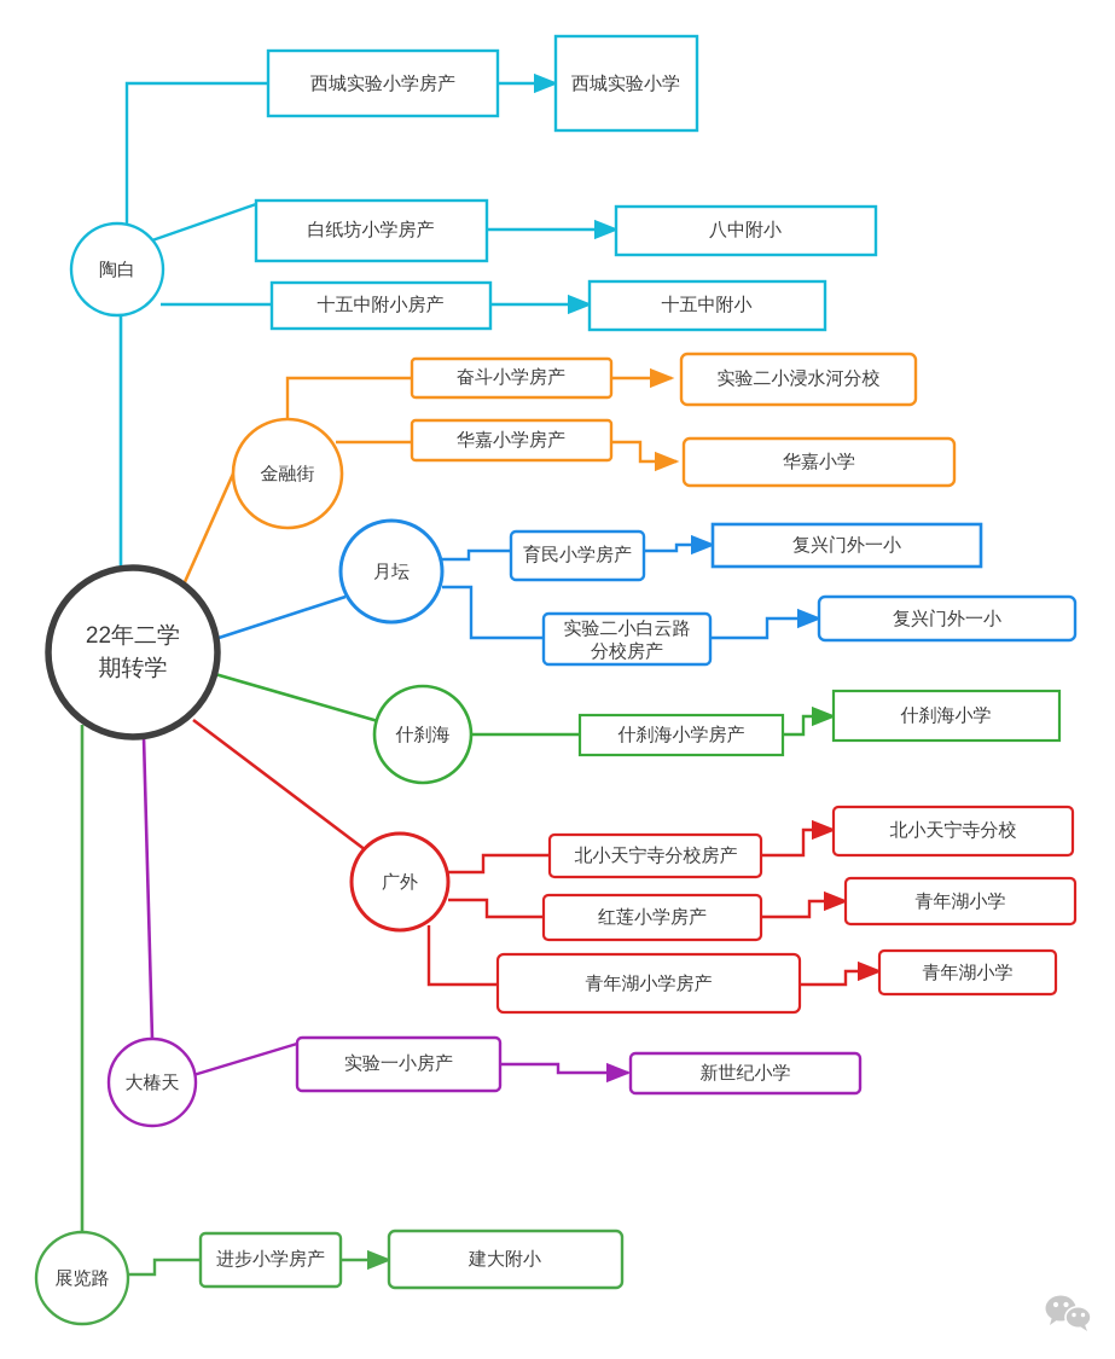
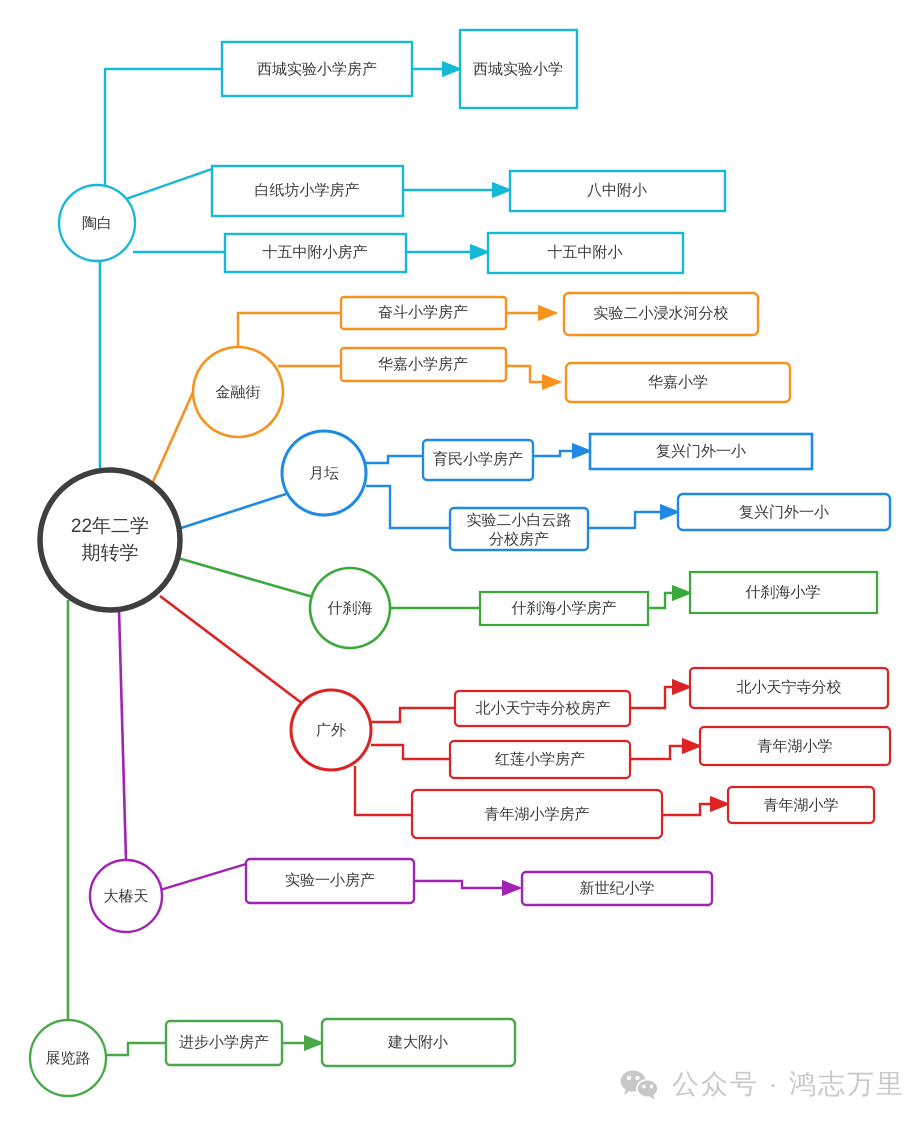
  陶白
  西城实验小学房产
  西城实验小学
  白纸坊小学房产
  八中附小
  十五中附小房产
  十五中附小
  金融街
  奋斗小学房产
  实验二小浸水河分校
  华嘉小学房产
  华嘉小学
  月坛
  育民小学房产
  复兴门外一小
  实验二小白云路
  分校房产
  复兴门外一小
  什刹海
  什刹海小学房产
  什刹海小学
  广外
  北小天宁寺分校房产
  北小天宁寺分校
  红莲小学房产
  青年湖小学
  青年湖小学房产
  青年湖小学
  大椿天
  实验一小房产
  新世纪小学
  展览路
  进步小学房产
  建大附小
  22年二学
  期转学
+ 公众号 · 鸿志万里
